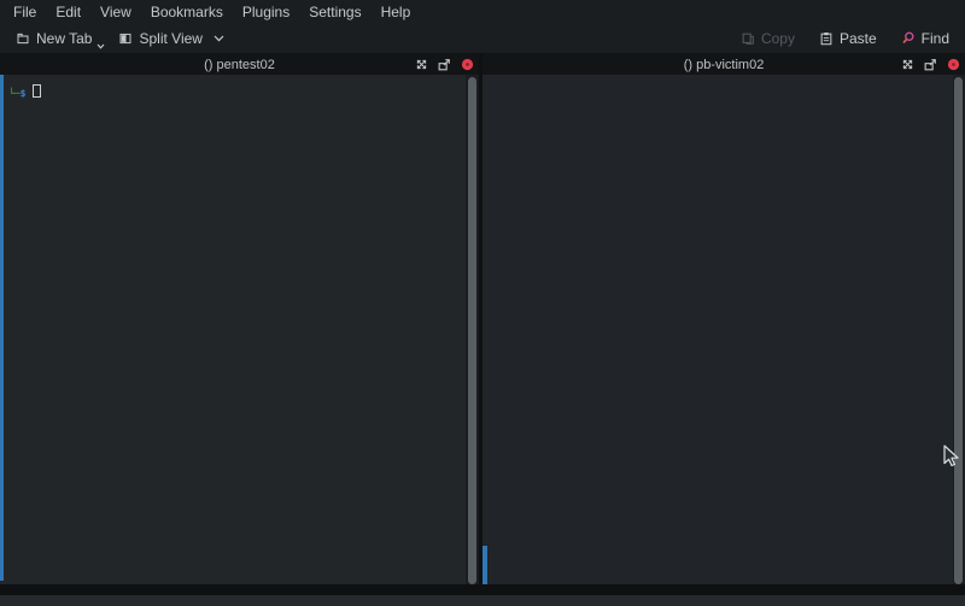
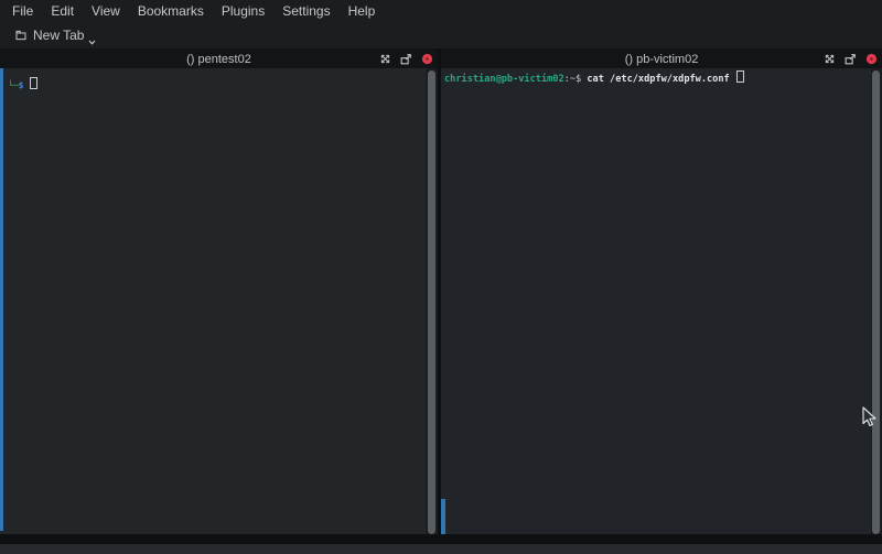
  File
  Edit
  View
  Bookmarks
  Plugins
  Settings
  Help
  New Tab
- Split View
- Copy
- Paste
- Find
  () pentest02
  └─$
  () pb-victim02
+ christian@pb-victim02:~$ cat /etc/xdpfw/xdpfw.conf
